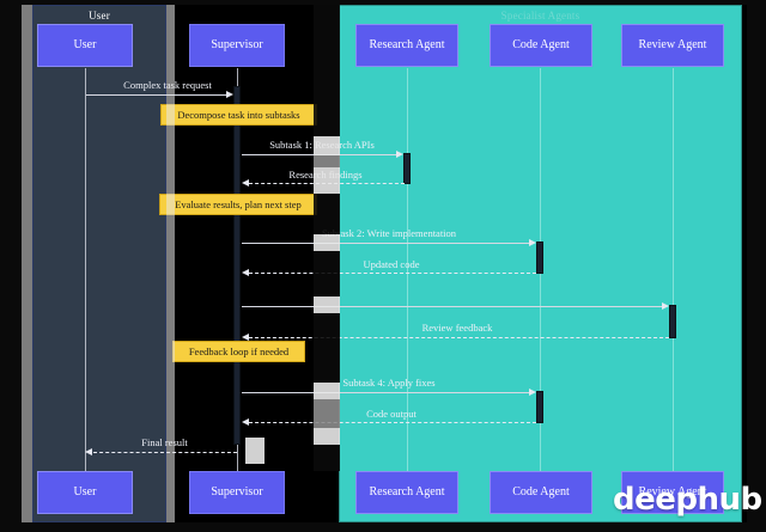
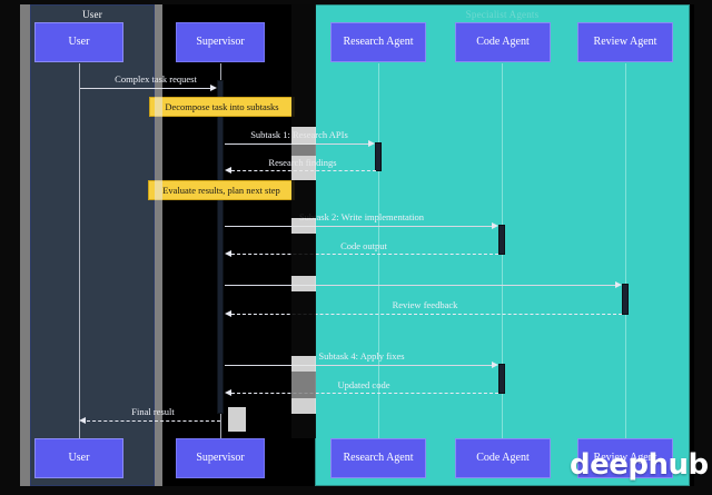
  User
  Specialist Agents
  User
  Supervisor
  Research Agent
  Code Agent
  Review Agent
  User
  Supervisor
  Research Agent
  Code Agent
  Review Agent
  Complex task request
  Subtask 1:rch APIs
  ask 2: Write implementation
- Updated code
+ Code output
  Review feedback
  Subtask 4: Apply fixes
- Code output
+ Updated code
  Final result
  Decompose task into subtasks
  Evaluate results, plan next step
- Feedback loop if needed
  deephub
